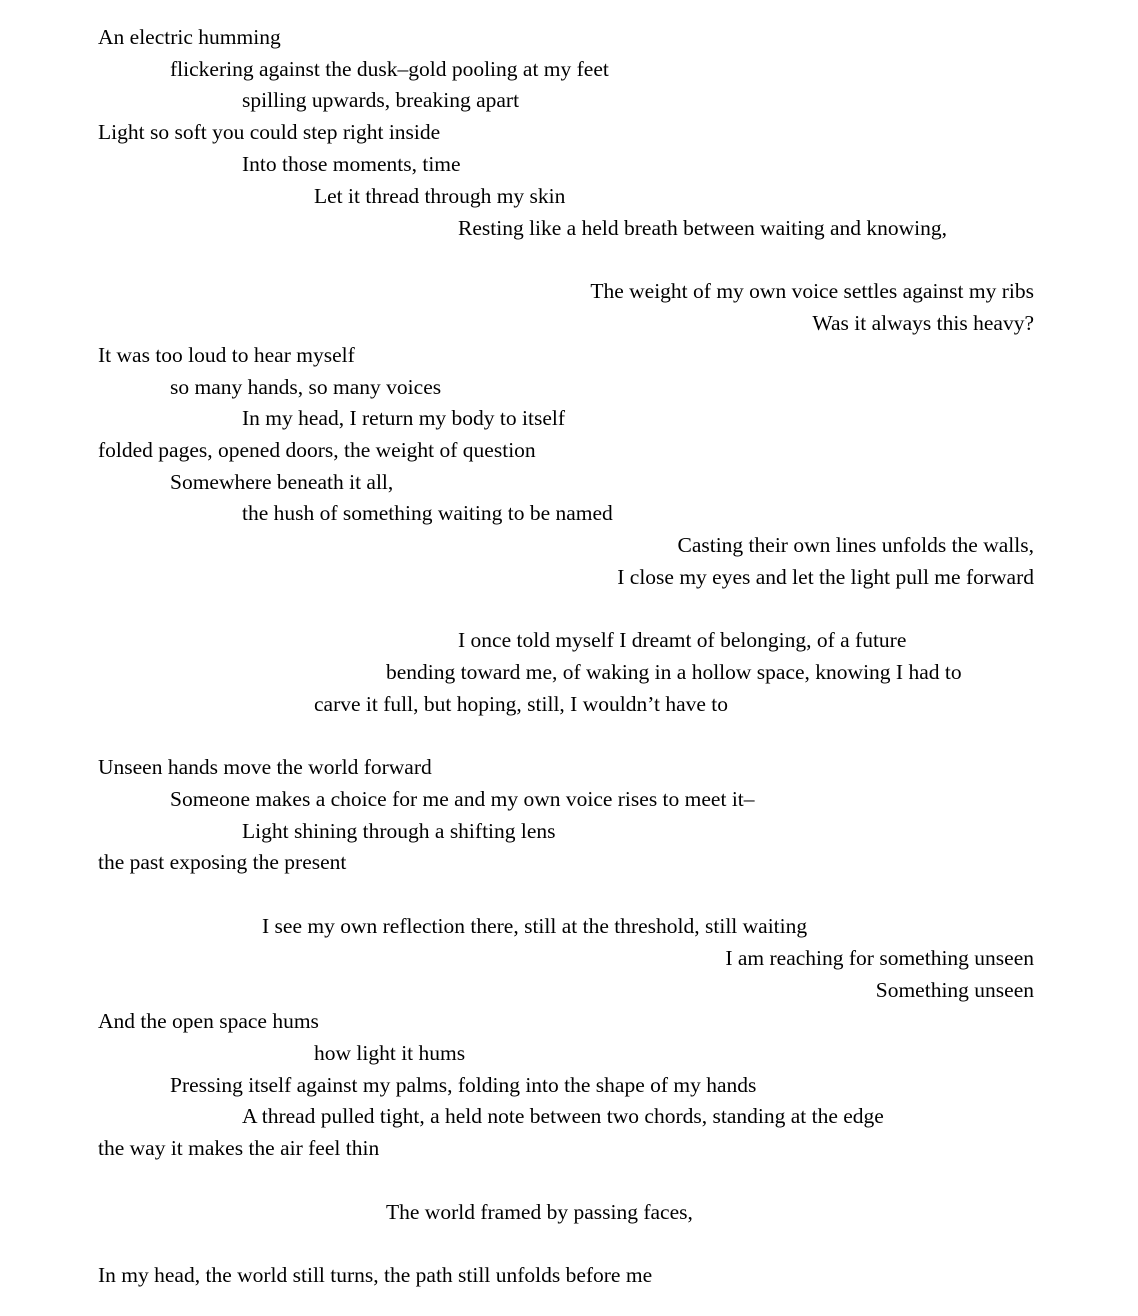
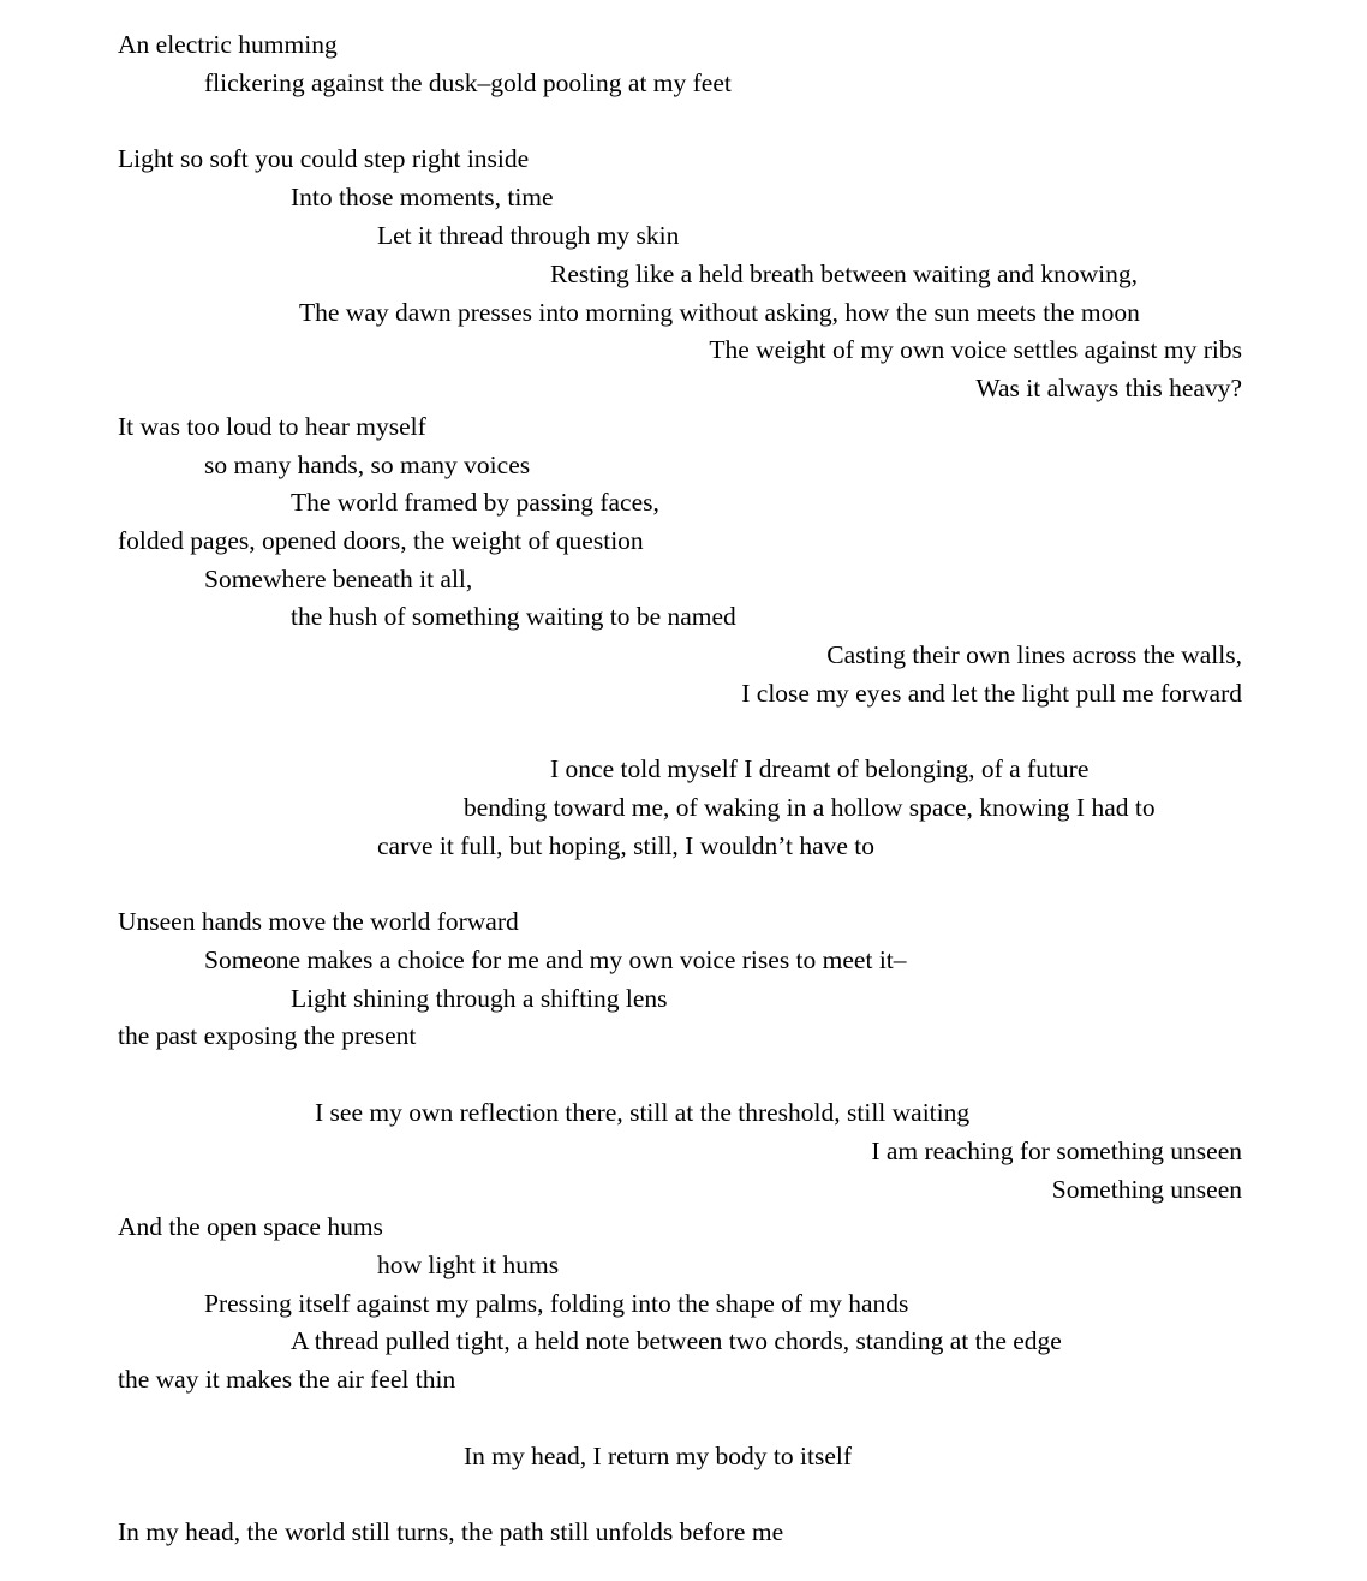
  An electric humming
  flickering against the dusk–gold pooling at my feet
- spilling upwards, breaking apart
  Light so soft you could step right inside
  Into those moments, time
  Let it thread through my skin
  Resting like a held breath between waiting and knowing,
+ The way dawn presses into morning without asking, how the sun meets the moon
  The weight of my own voice settles against my ribs
  Was it always this heavy?
  It was too loud to hear myself
  so many hands, so many voices
- In my head, I return my body to itself
+ The world framed by passing faces,
  folded pages, opened doors, the weight of question
  Somewhere beneath it all,
  the hush of something waiting to be named
- Casting their own lines unfolds the walls,
+ Casting their own lines across the walls,
  I close my eyes and let the light pull me forward
  I once told myself I dreamt of belonging, of a future
  bending toward me, of waking in a hollow space, knowing I had to
  carve it full, but hoping, still, I wouldn’t have to
  Unseen hands move the world forward
  Someone makes a choice for me and my own voice rises to meet it–
  Light shining through a shifting lens
  the past exposing the present
  I see my own reflection there, still at the threshold, still waiting
  I am reaching for something unseen
  Something unseen
  And the open space hums
  how light it hums
  Pressing itself against my palms, folding into the shape of my hands
  A thread pulled tight, a held note between two chords, standing at the edge
  the way it makes the air feel thin
- The world framed by passing faces,
+ In my head, I return my body to itself
  In my head, the world still turns, the path still unfolds before me
